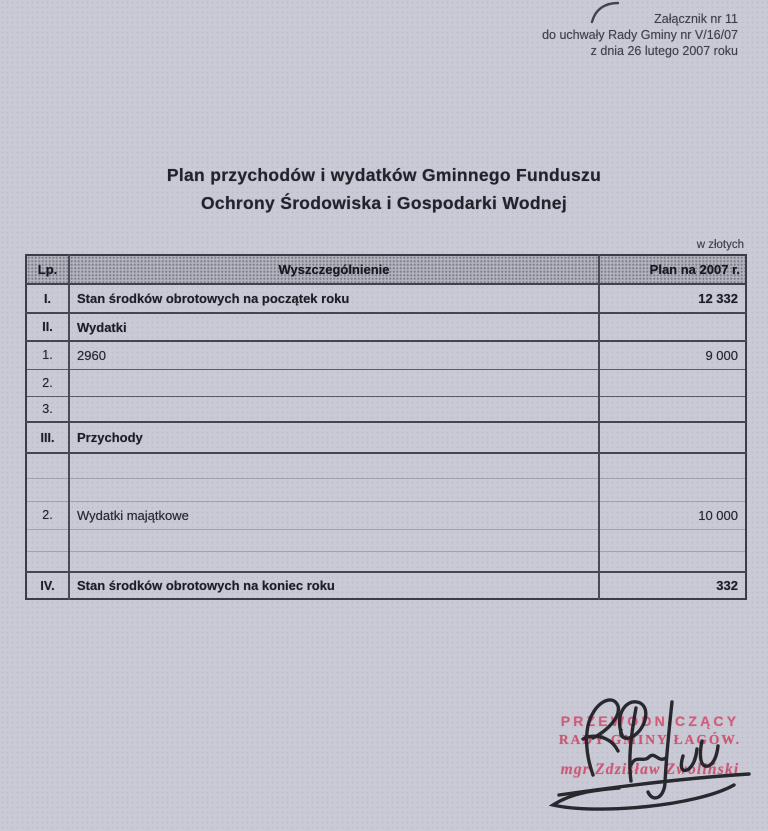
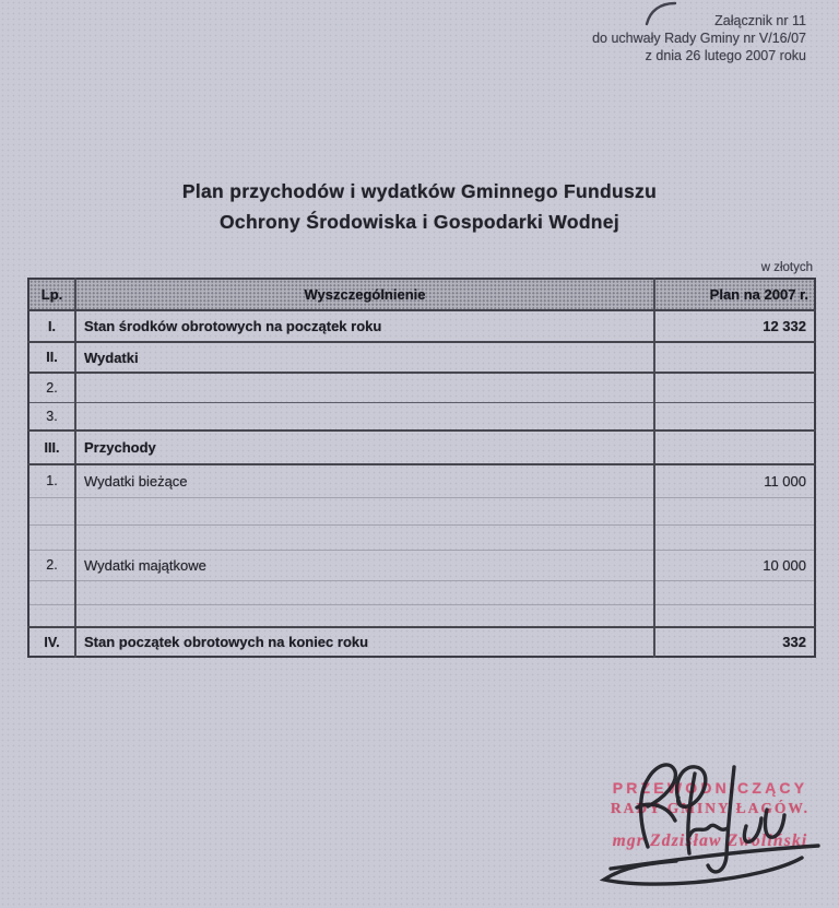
  Załącznik nr 11
  do uchwały Rady Gminy nr V/16/07
  z dnia 26 lutego 2007 roku
  Plan przychodów i wydatków Gminnego Funduszu
  Ochrony Środowiska i Gospodarki Wodnej
  w złotych
  Lp.	Wyszczególnienie	Plan na 2007 r.
  I.	Stan środków obrotowych na początek roku	12 332
  II.	Wydatki
- 1.	2960	9 000
  2.
  3.
  III.	Przychody
+ 1.	Wydatki bieżące	11 000
  2.	Wydatki majątkowe	10 000
- IV.	Stan środków obrotowych na koniec roku	332
+ IV.	Stan początek obrotowych na koniec roku	332
  PRZEDNCZĄCY
  RAY GINY ŁAÓW.
  mgr Zdziław Zoliński
